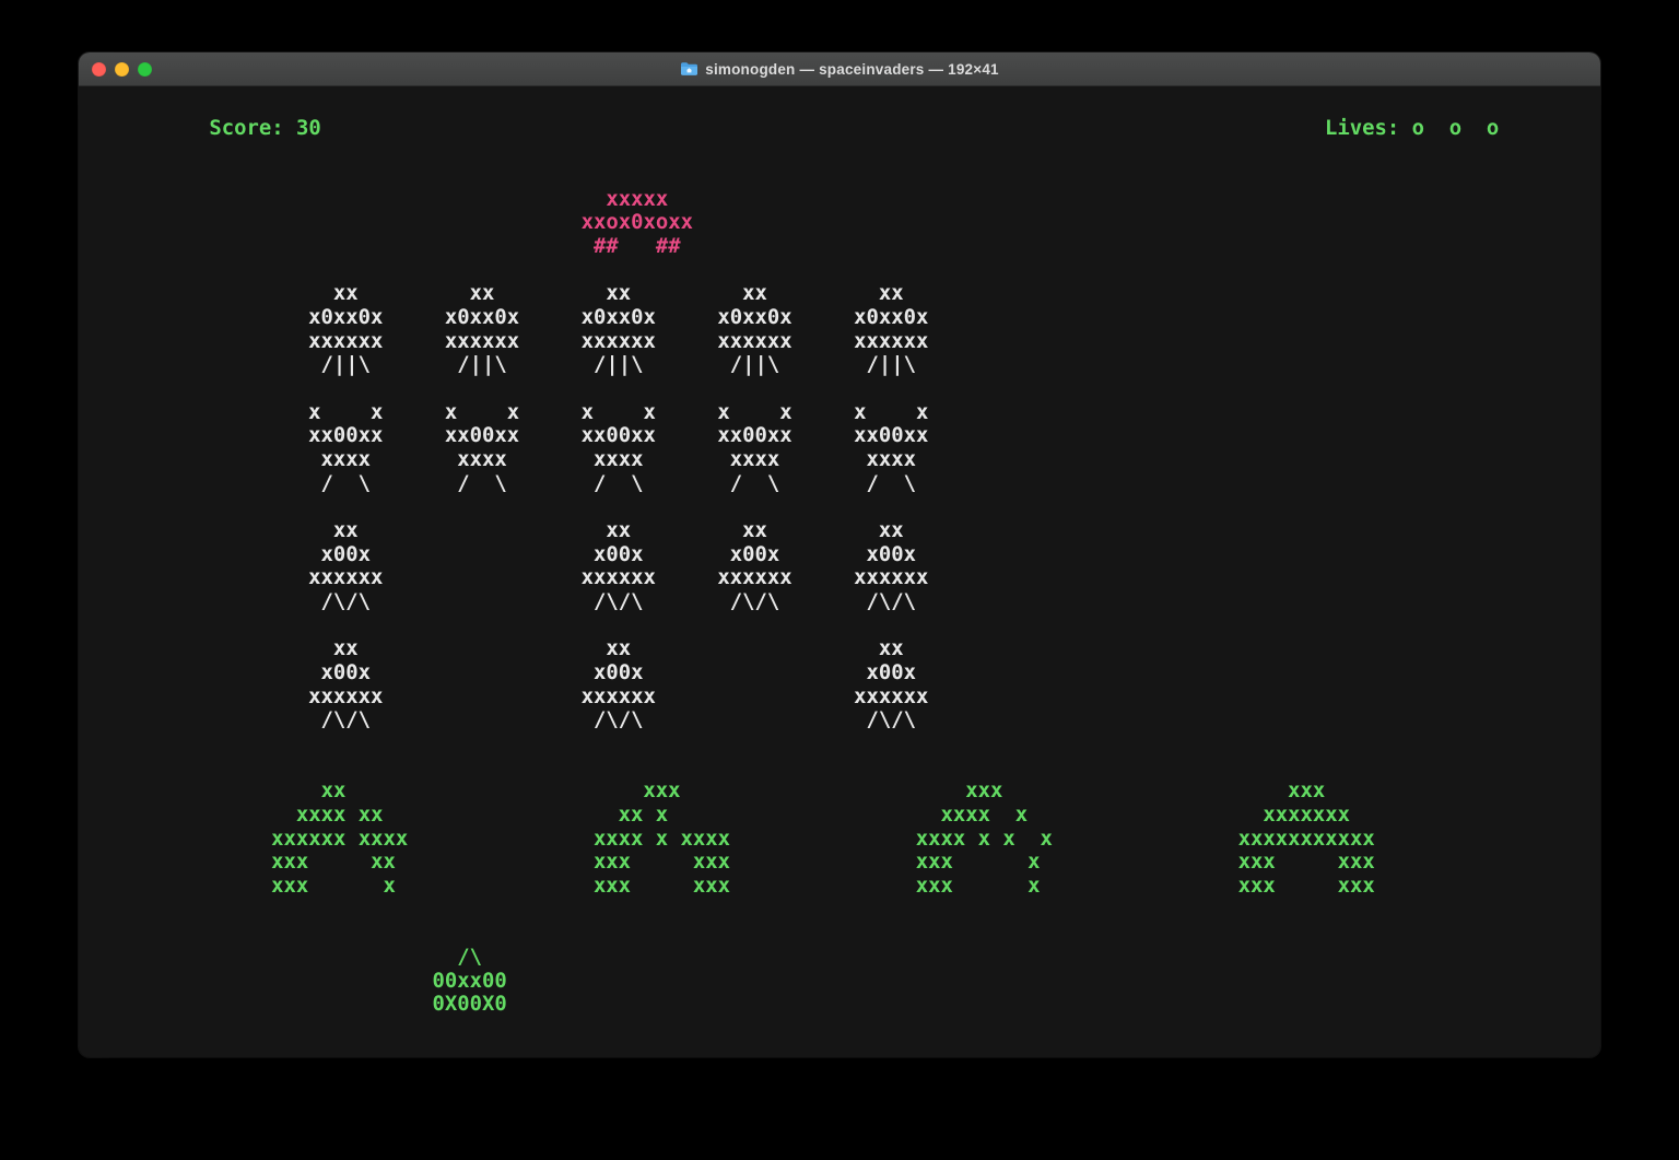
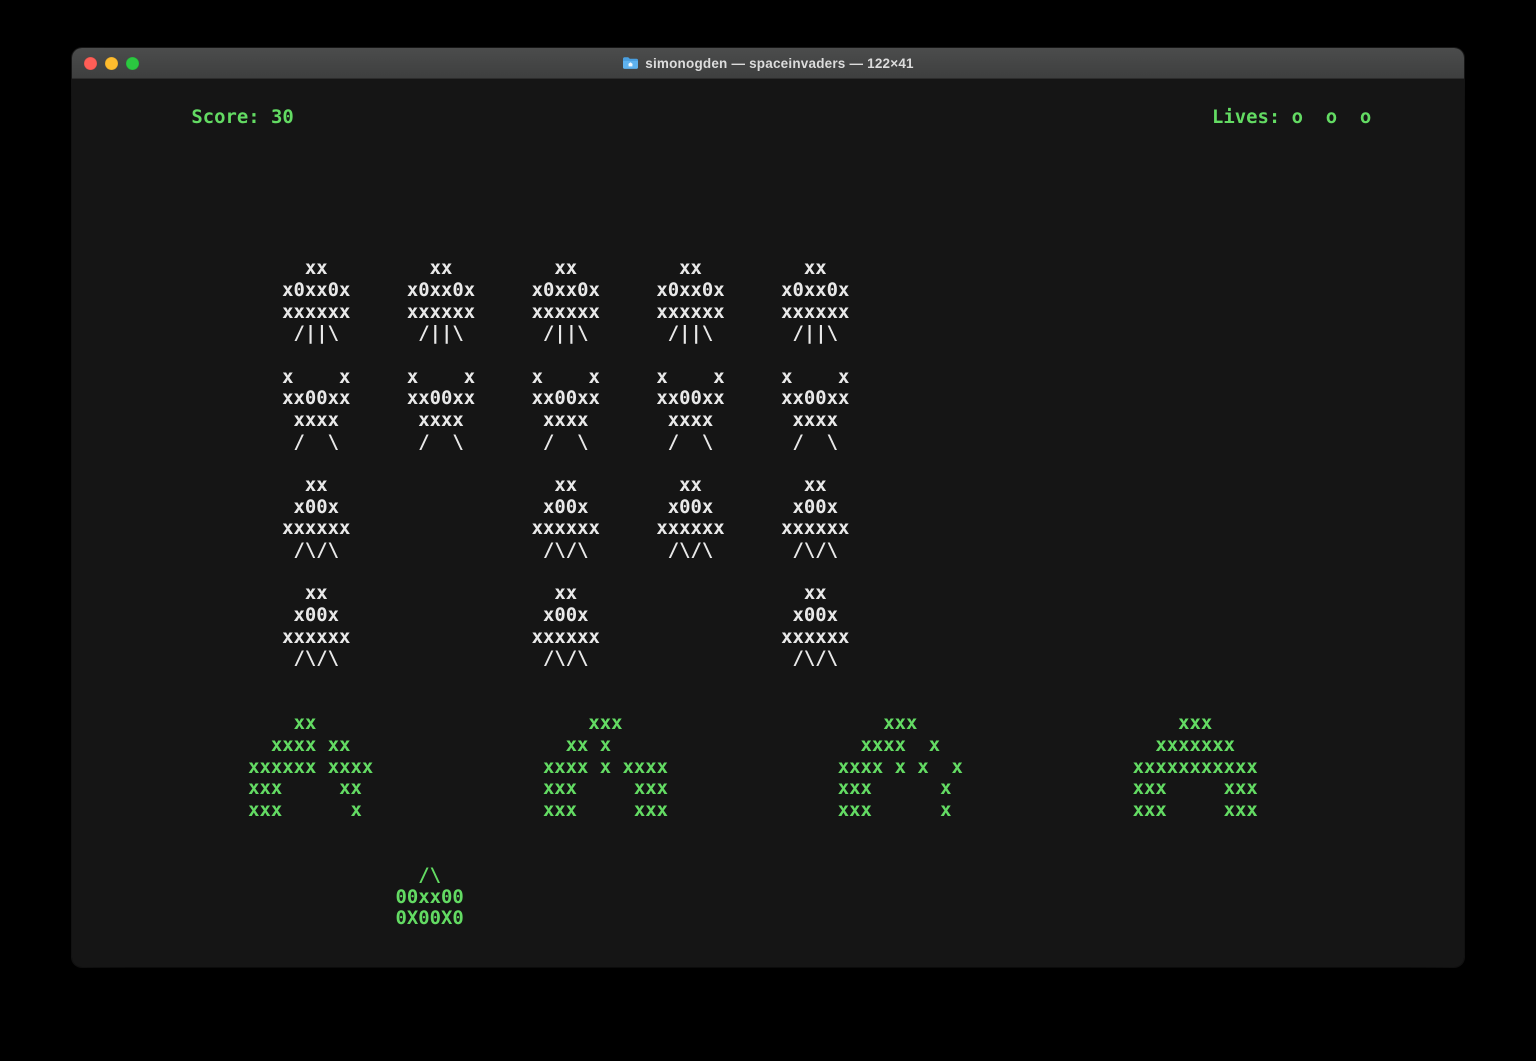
- simonogden — spaceinvaders — 192×41
+ simonogden — spaceinvaders — 122×41
  Score: 30
  Lives: o o o
- xxxxx
- xxox0xoxx
- ## ##
  xx
  xxxx xx
  xxxxxx xxxx
  xxx xx
  xxx x
  xxx
  xx x
  xxxx x xxxx
  xxx xxx
  xxx xxx
  xxx
  xxxx x
  xxxx x x x
  xxx x
  xxx x
  xxx
  xxxxxxx
  xxxxxxxxxxx
  xxx xxx
  xxx xxx
  /\
  00xx00
  0X00X0
  xx
  x0xx0x
  xxxxxx
  /||\
  xx
  x0xx0x
  xxxxxx
  /||\
  xx
  x0xx0x
  xxxxxx
  /||\
  xx
  x0xx0x
  xxxxxx
  /||\
  xx
  x0xx0x
  xxxxxx
  /||\
  x x
  xx00xx
  xxxx
  / \
  x x
  xx00xx
  xxxx
  / \
  x x
  xx00xx
  xxxx
  / \
  x x
  xx00xx
  xxxx
  / \
  x x
  xx00xx
  xxxx
  / \
  xx
  x00x
  xxxxxx
  /\/\
  xx
  x00x
  xxxxxx
  /\/\
  xx
  x00x
  xxxxxx
  /\/\
  xx
  x00x
  xxxxxx
  /\/\
  xx
  x00x
  xxxxxx
  /\/\
  xx
  x00x
  xxxxxx
  /\/\
  xx
  x00x
  xxxxxx
  /\/\
